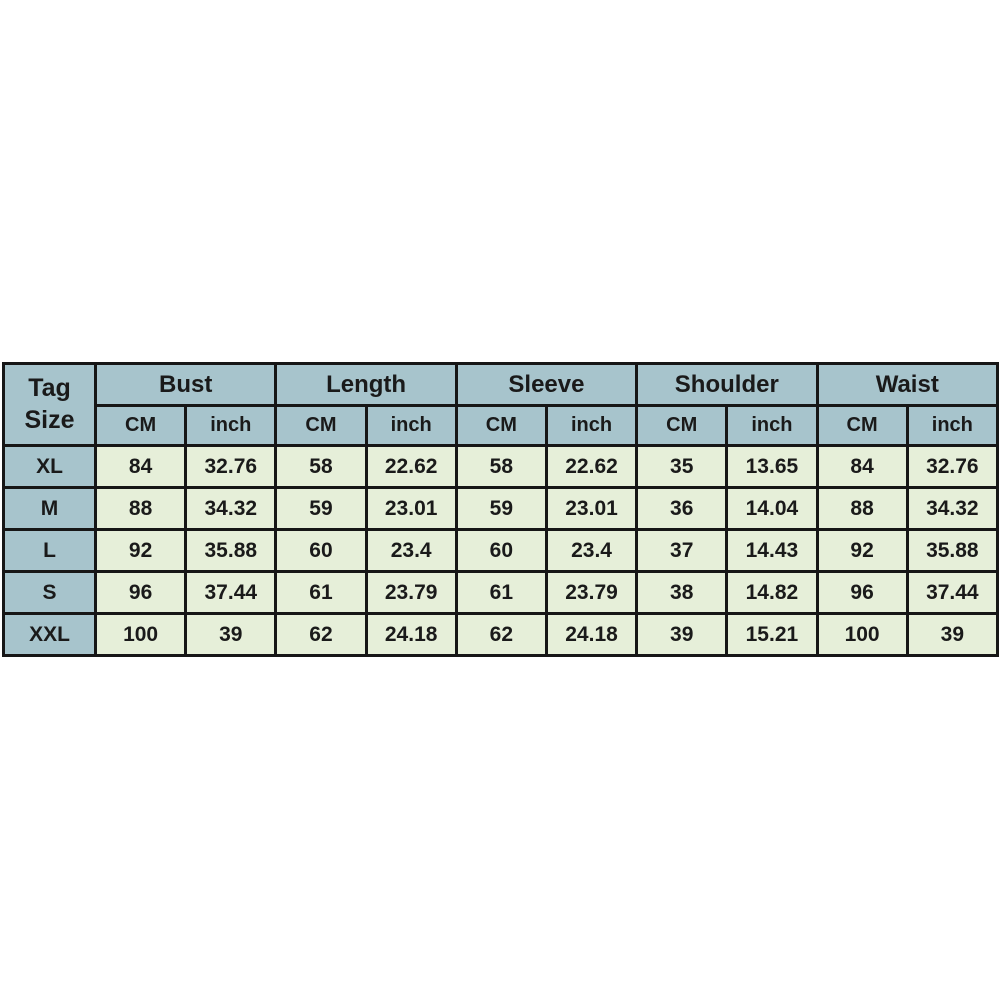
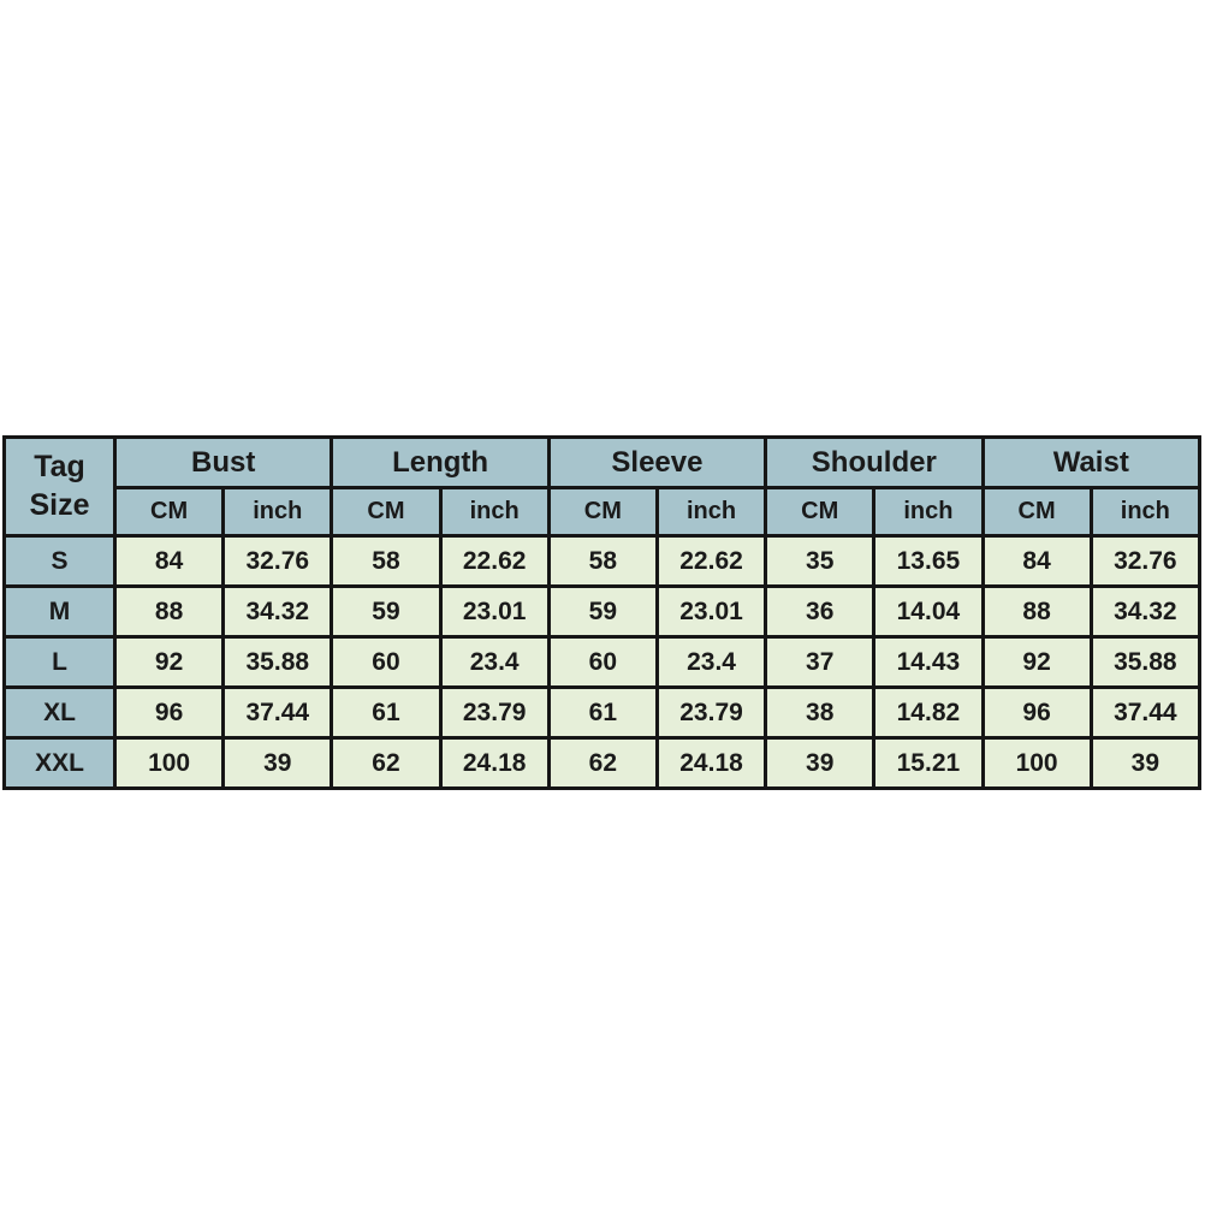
  Tag Size	Bust	Length	Sleeve	Shoulder	Waist
  CM	inch	CM	inch	CM	inch	CM	inch	CM	inch
- XL	84	32.76	58	22.62	58	22.62	35	13.65	84	32.76
+ S	84	32.76	58	22.62	58	22.62	35	13.65	84	32.76
  M	88	34.32	59	23.01	59	23.01	36	14.04	88	34.32
  L	92	35.88	60	23.4	60	23.4	37	14.43	92	35.88
- S	96	37.44	61	23.79	61	23.79	38	14.82	96	37.44
+ XL	96	37.44	61	23.79	61	23.79	38	14.82	96	37.44
  XXL	100	39	62	24.18	62	24.18	39	15.21	100	39
